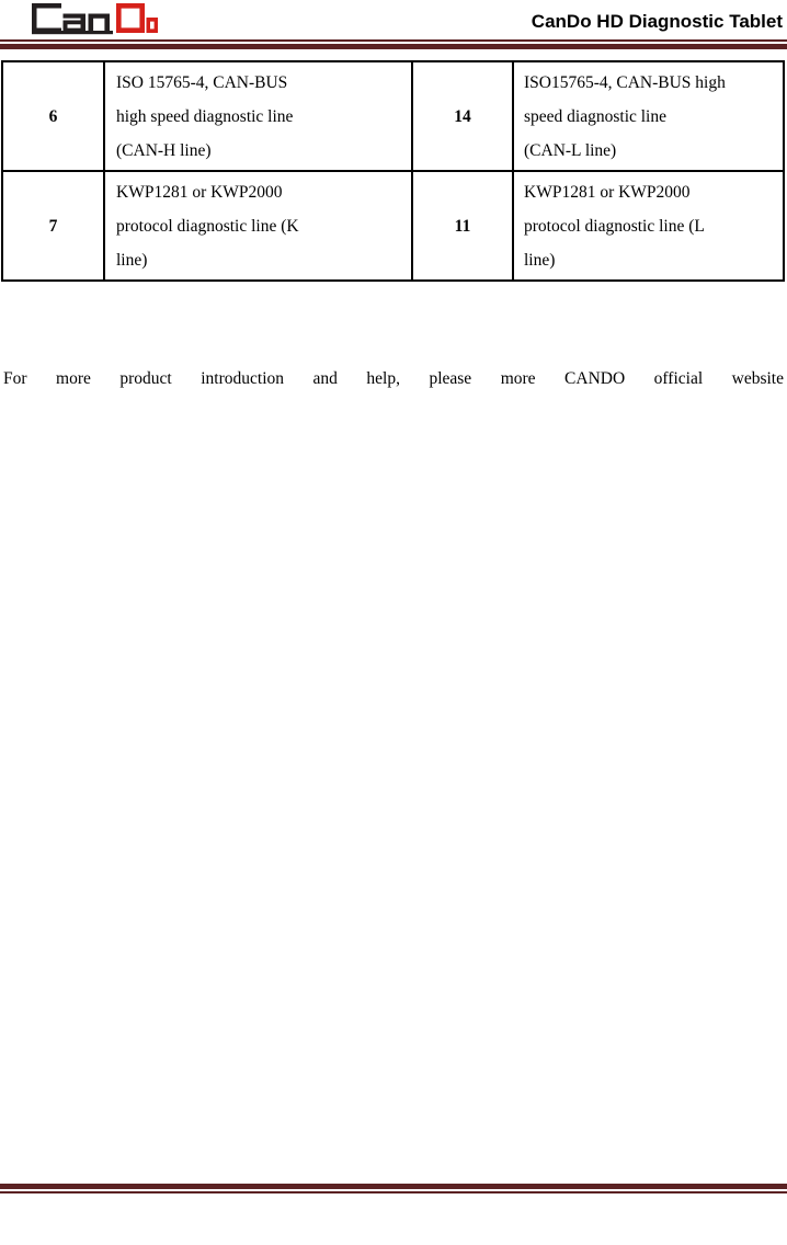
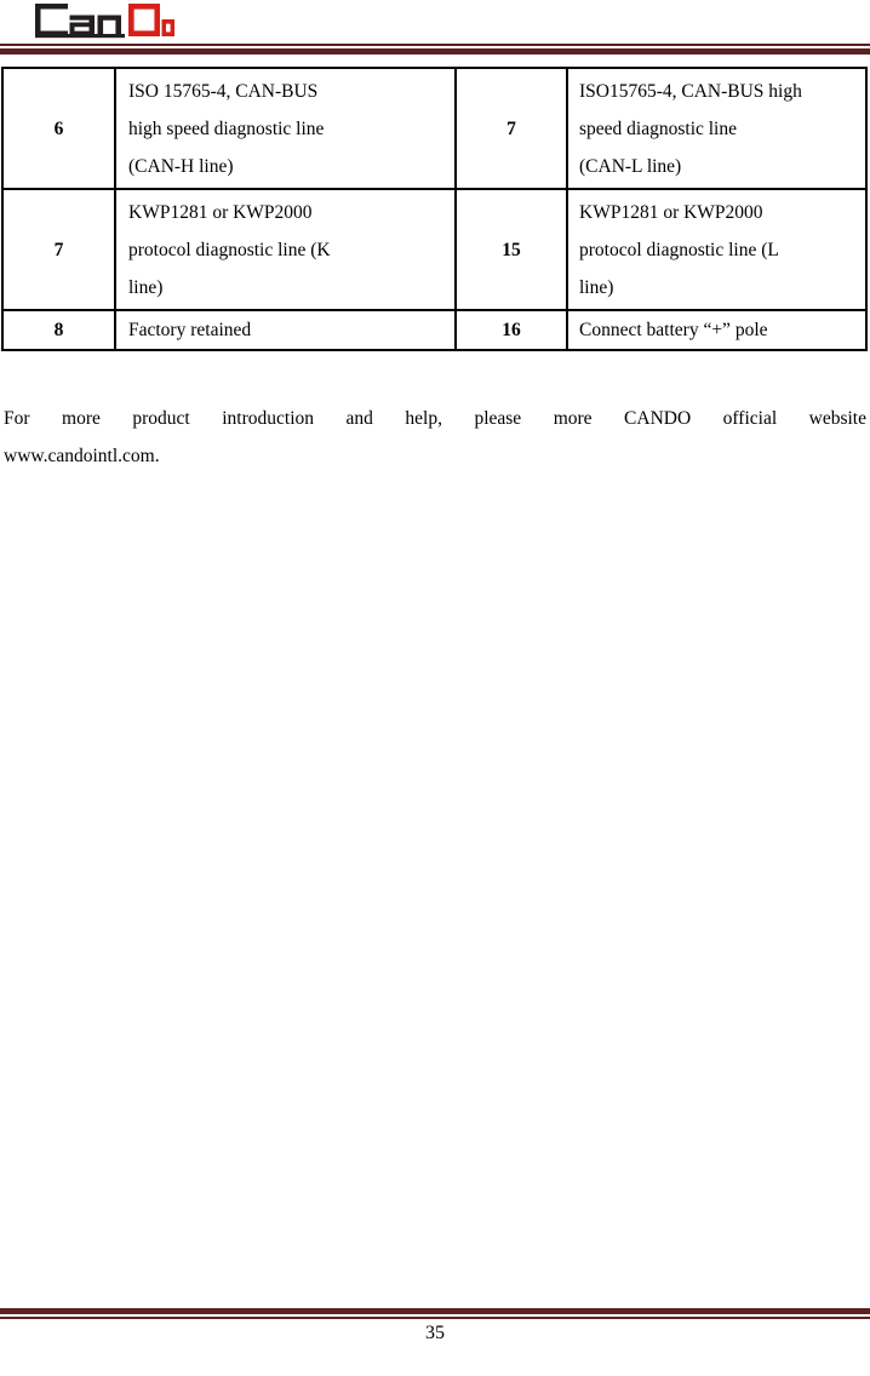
- CanDo HD Diagnostic Tablet
- 6	ISO 15765-4, CAN-BUS high speed diagnostic line (CAN-H line)	14	ISO15765-4, CAN-BUS high speed diagnostic line (CAN-L line)
+ 6	ISO 15765-4, CAN-BUS high speed diagnostic line (CAN-H line)	7	ISO15765-4, CAN-BUS high speed diagnostic line (CAN-L line)
- 7	KWP1281 or KWP2000 protocol diagnostic line (K line)	11	KWP1281 or KWP2000 protocol diagnostic line (L line)
+ 7	KWP1281 or KWP2000 protocol diagnostic line (K line)	15	KWP1281 or KWP2000 protocol diagnostic line (L line)
+ 8	Factory retained	16	Connect battery “+” pole
  For more product introduction and help, please more CANDO official website
+ www.candointl.com.
+ 35
